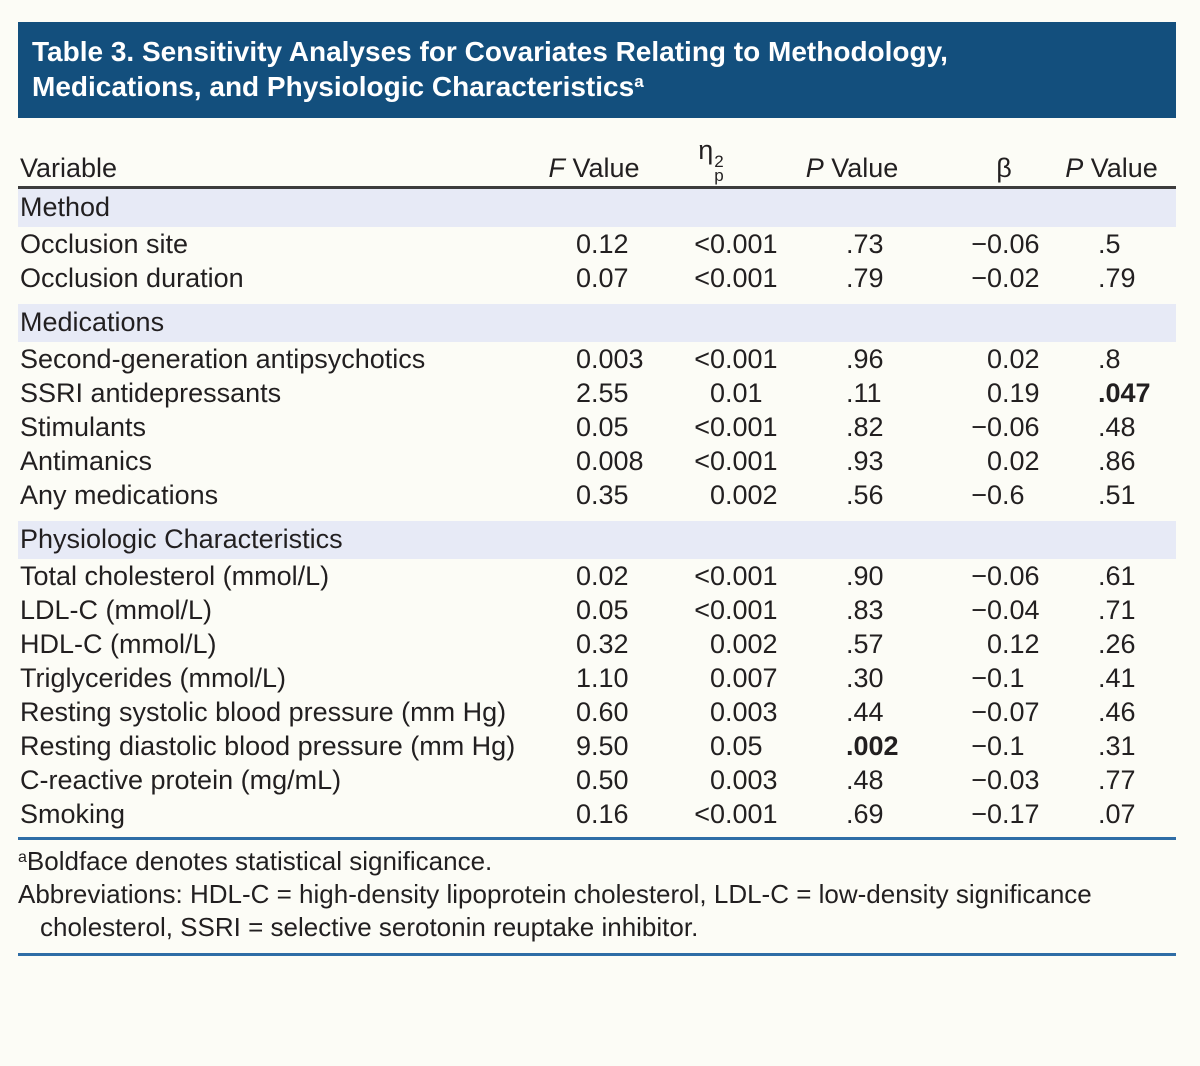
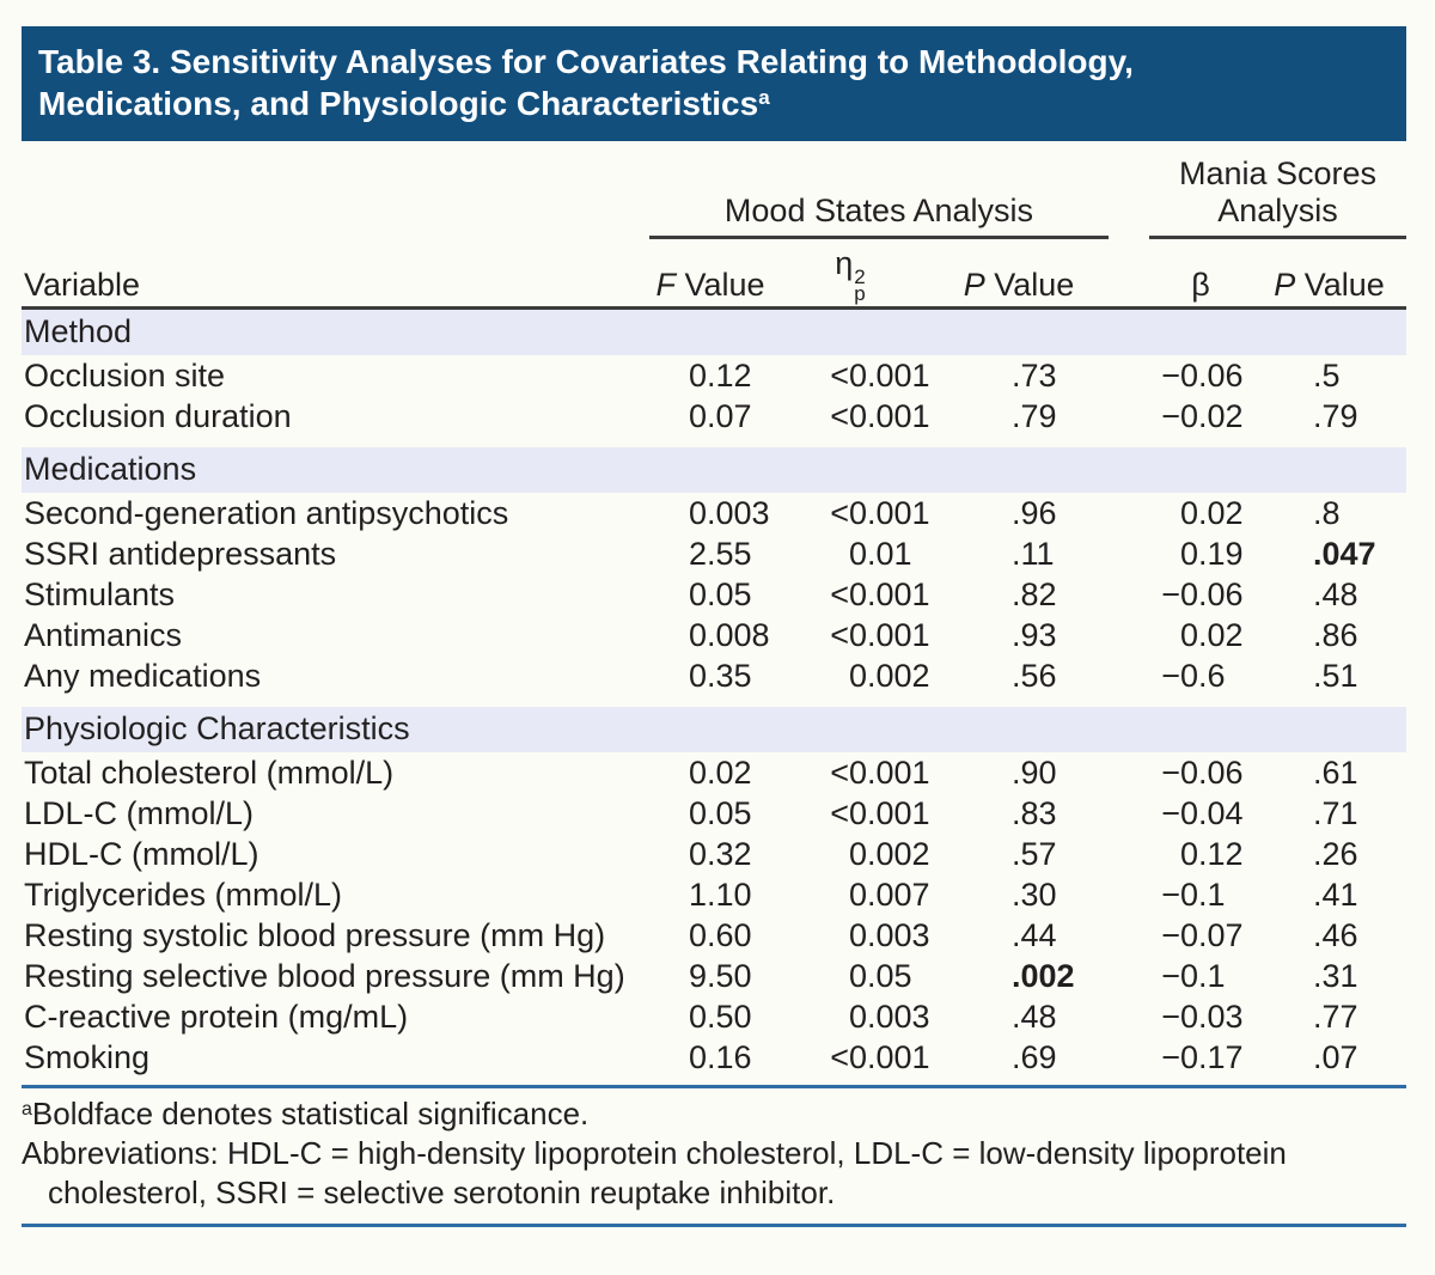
  Table 3. Sensitivity Analyses for Covariates Relating to Methodology,
  Medications, and Physiologic Characteristicsa
+ 	Mood States Analysis		Mania Scores Analysis
  Variable	F Value	η2p	P Value		β	P Value
  Method
  Occlusion site	0.12	<0.001	.73		−0.06	.5
  Occlusion duration	0.07	<0.001	.79		−0.02	.79
  Medications
  Second-generation antipsychotics	0.003	<0.001	.96		0.02	.8
  SSRI antidepressants	2.55	0.01	.11		0.19	.047
  Stimulants	0.05	<0.001	.82		−0.06	.48
  Antimanics	0.008	<0.001	.93		0.02	.86
  Any medications	0.35	0.002	.56		−0.6	.51
  Physiologic Characteristics
  Total cholesterol (mmol/L)	0.02	<0.001	.90		−0.06	.61
  LDL-C (mmol/L)	0.05	<0.001	.83		−0.04	.71
  HDL-C (mmol/L)	0.32	0.002	.57		0.12	.26
  Triglycerides (mmol/L)	1.10	0.007	.30		−0.1	.41
  Resting systolic blood pressure (mm Hg)	0.60	0.003	.44		−0.07	.46
- Resting diastolic blood pressure (mm Hg)	9.50	0.05	.002		−0.1	.31
+ Resting selective blood pressure (mm Hg)	9.50	0.05	.002		−0.1	.31
  C-reactive protein (mg/mL)	0.50	0.003	.48		−0.03	.77
  Smoking	0.16	<0.001	.69		−0.17	.07
  aBoldface denotes statistical significance.
- Abbreviations: HDL-C = high-density lipoprotein cholesterol, LDL-C = low-density significance
+ Abbreviations: HDL-C = high-density lipoprotein cholesterol, LDL-C = low-density lipoprotein
  cholesterol, SSRI = selective serotonin reuptake inhibitor.
